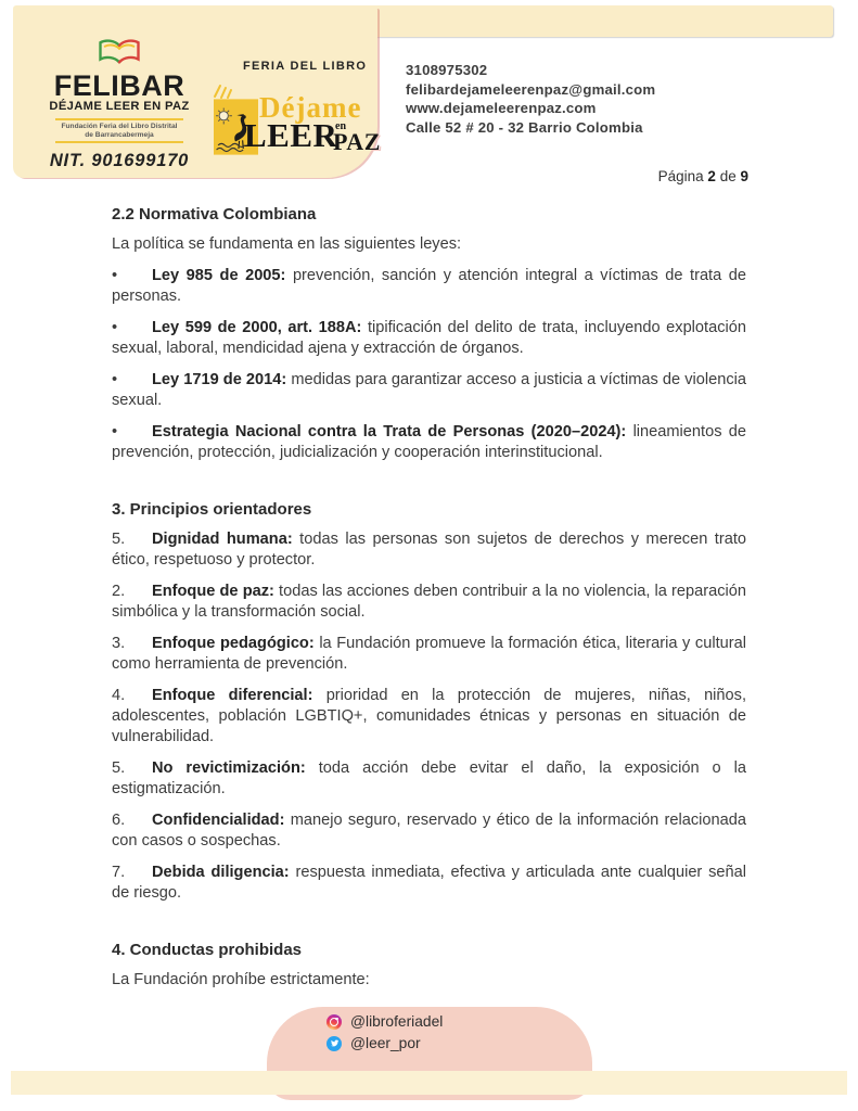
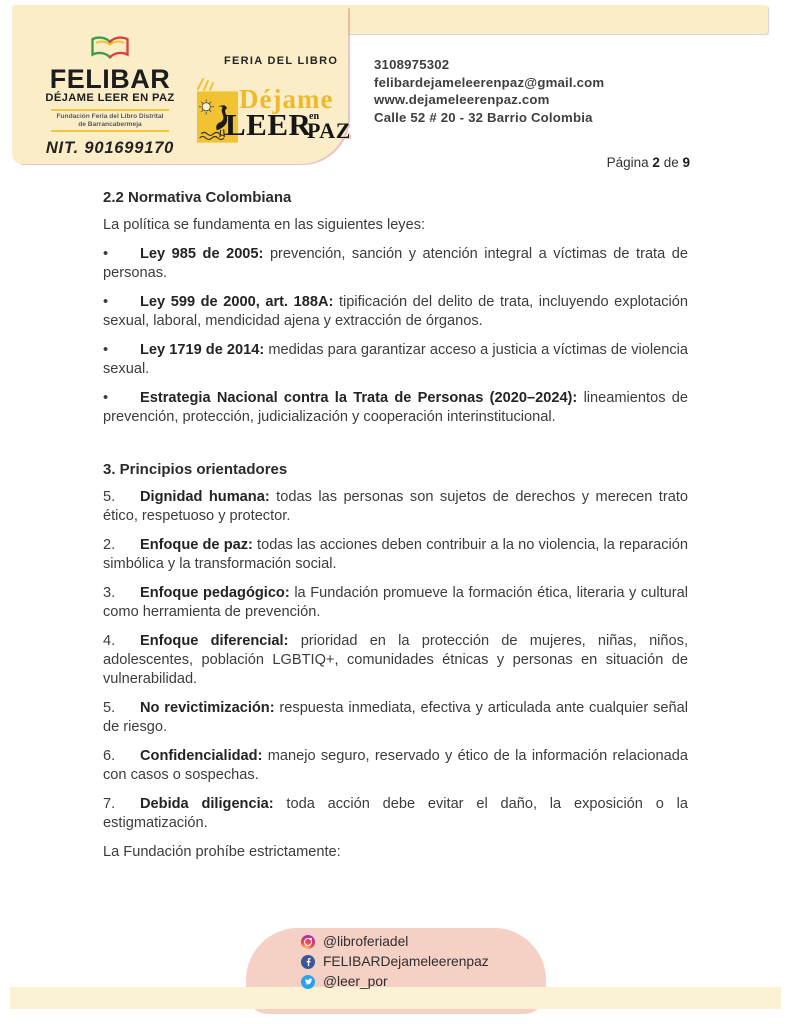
  FELIBAR
  DÉJAME LEER EN PAZ
  NIT. 901699170
  FERIA DEL LIBRO
  Déjame
  LEER
  en
  PAZ
  3108975302
  felibardejameleerenpaz@gmail.com
  www.dejameleerenpaz.com
  Calle 52 # 20 - 32 Barrio Colombia
  Página 2 de 9
  2.2 Normativa Colombiana
  La política se fundamenta en las siguientes leyes:
  • Ley 985 de 2005: prevención, sanción y atención integral a víctimas de trata de personas.
  • Ley 599 de 2000, art. 188A: tipificación del delito de trata, incluyendo explotación sexual, laboral, mendicidad ajena y extracción de órganos.
  • Ley 1719 de 2014: medidas para garantizar acceso a justicia a víctimas de violencia sexual.
  • Estrategia Nacional contra la Trata de Personas (2020–2024): lineamientos de prevención, protección, judicialización y cooperación interinstitucional.
  3. Principios orientadores
  5. Dignidad humana: todas las personas son sujetos de derechos y merecen trato ético, respetuoso y protector.
  2. Enfoque de paz: todas las acciones deben contribuir a la no violencia, la reparación simbólica y la transformación social.
  3. Enfoque pedagógico: la Fundación promueve la formación ética, literaria y cultural como herramienta de prevención.
  4. Enfoque diferencial: prioridad en la protección de mujeres, niñas, niños, adolescentes, población LGBTIQ+, comunidades étnicas y personas en situación de vulnerabilidad.
- 5. No revictimización: toda acción debe evitar el daño, la exposición o la estigmatización.
+ 5. No revictimización: respuesta inmediata, efectiva y articulada ante cualquier señal de riesgo.
  6. Confidencialidad: manejo seguro, reservado y ético de la información relacionada con casos o sospechas.
- 7. Debida diligencia: respuesta inmediata, efectiva y articulada ante cualquier señal de riesgo.
+ 7. Debida diligencia: toda acción debe evitar el daño, la exposición o la estigmatización.
- 4. Conductas prohibidas
  La Fundación prohíbe estrictamente:
  @libroferiadel
+ FELIBARDejameleerenpaz
  @leer_por
